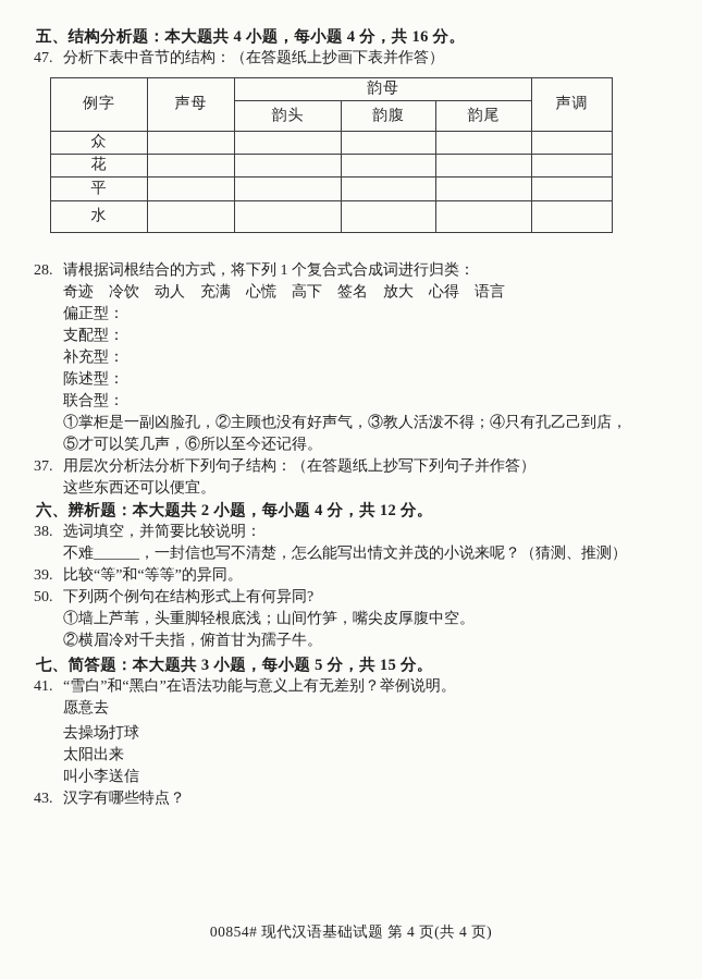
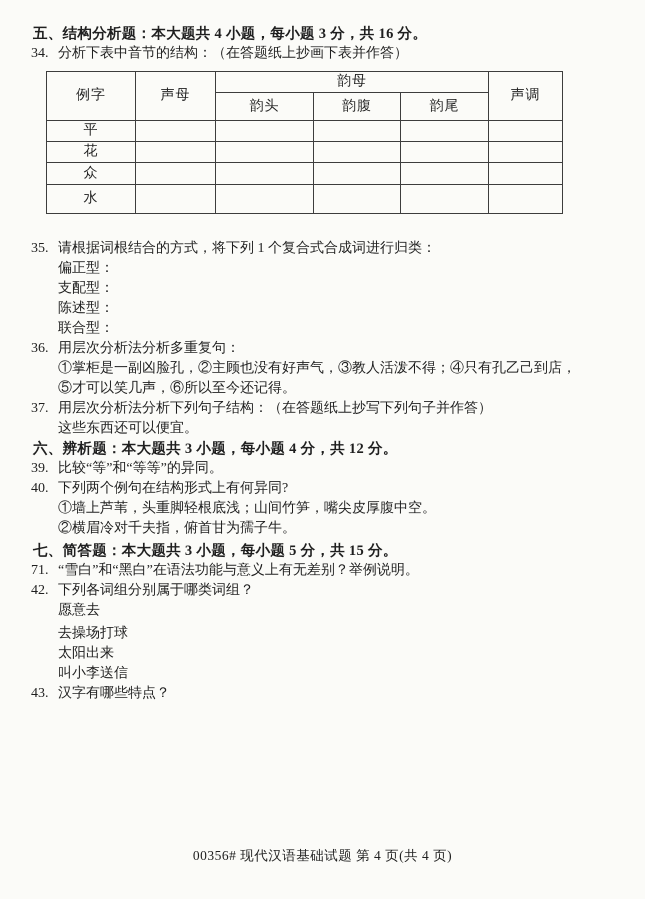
- 五、结构分析题：本大题共 4 小题，每小题 4 分，共 16 分。
+ 五、结构分析题：本大题共 4 小题，每小题 3 分，共 16 分。
- 47.
+ 34.
  分析下表中音节的结构：（在答题纸上抄画下表并作答）
  例字	声母	韵母	声调
  韵头	韵腹	韵尾
- 众
+ 平
  花
- 平
+ 众
  水
- 28.
+ 35.
  请根据词根结合的方式，将下列 1 个复合式合成词进行归类：
- 奇迹 冷饮 动人 充满 心慌 高下 签名 放大 心得 语言
  偏正型：
  支配型：
- 补充型：
  陈述型：
  联合型：
+ 36.
+ 用层次分析法分析多重复句：
  ①掌柜是一副凶脸孔，②主顾也没有好声气，③教人活泼不得；④只有孔乙己到店，
  ⑤才可以笑几声，⑥所以至今还记得。
  37.
  用层次分析法分析下列句子结构：（在答题纸上抄写下列句子并作答）
  这些东西还可以便宜。
- 六、辨析题：本大题共 2 小题，每小题 4 分，共 12 分。
+ 六、辨析题：本大题共 3 小题，每小题 4 分，共 12 分。
- 38.
- 选词填空，并简要比较说明：
- 不难______，一封信也写不清楚，怎么能写出情文并茂的小说来呢？（猜测、推测）
  39.
  比较“等”和“等等”的异同。
- 50.
+ 40.
  下列两个例句在结构形式上有何异同?
  ①墙上芦苇，头重脚轻根底浅；山间竹笋，嘴尖皮厚腹中空。
  ②横眉冷对千夫指，俯首甘为孺子牛。
  七、简答题：本大题共 3 小题，每小题 5 分，共 15 分。
- 41.
+ 71.
  “雪白”和“黑白”在语法功能与意义上有无差别？举例说明。
+ 42.
+ 下列各词组分别属于哪类词组？
  愿意去
  去操场打球
  太阳出来
  叫小李送信
  43.
  汉字有哪些特点？
- 00854# 现代汉语基础试题 第 4 页(共 4 页)
+ 00356# 现代汉语基础试题 第 4 页(共 4 页)
